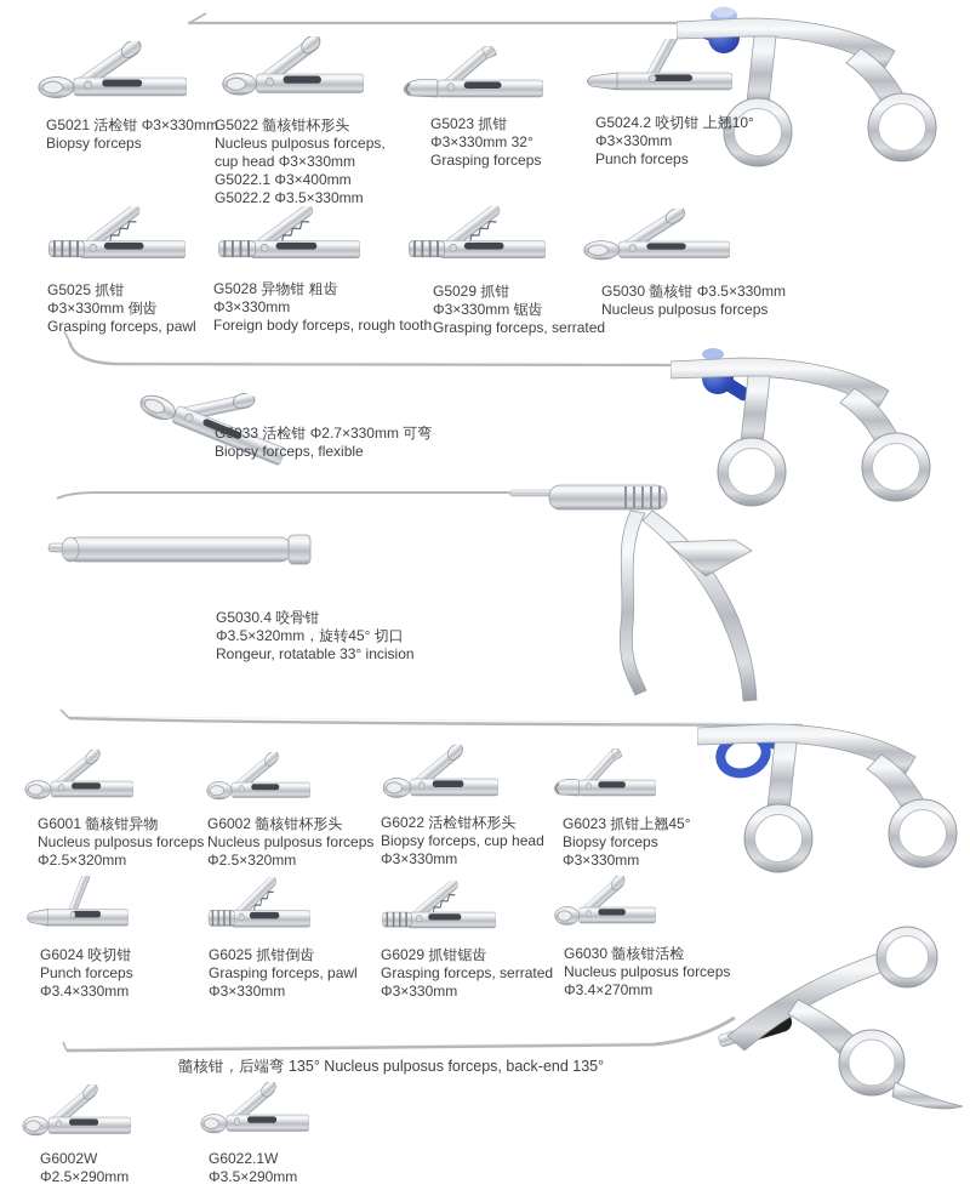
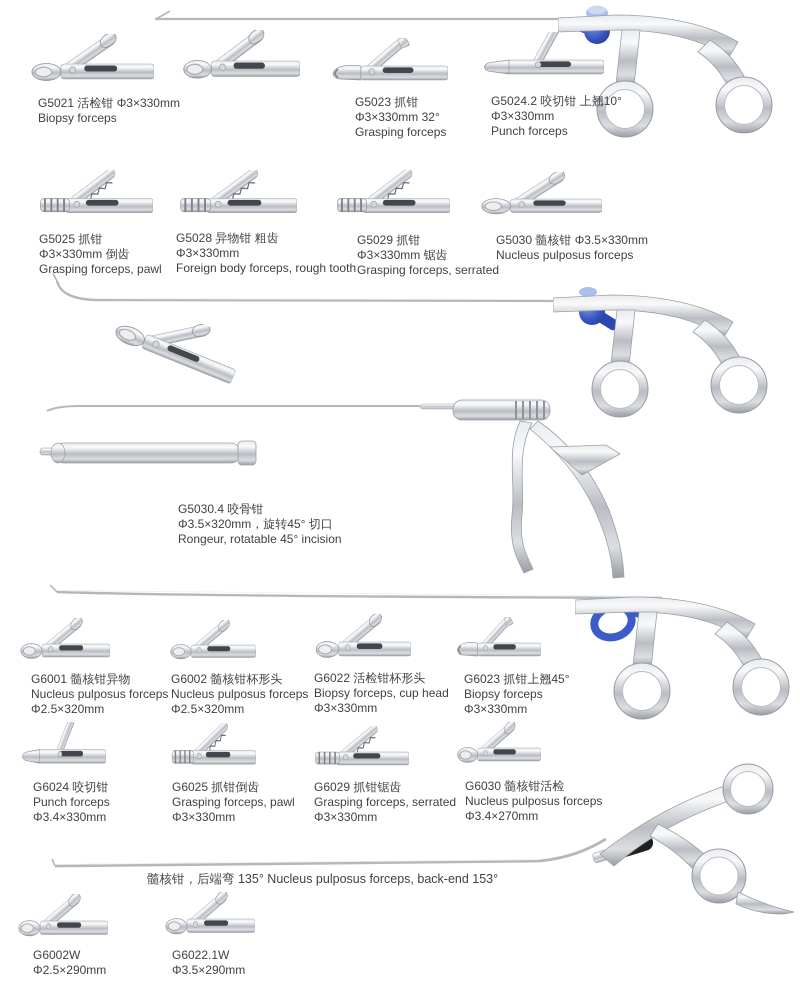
  G5021 活检钳 Φ3×330mm
  Biopsy forceps
- G5022 髓核钳杯形头
- Nucleus pulposus forceps,
- cup head Φ3×330mm
- G5022.1 Φ3×400mm
- G5022.2 Φ3.5×330mm
  G5023 抓钳
  Φ3×330mm 32°
  Grasping forceps
  G5024.2 咬切钳 上翘10°
  Φ3×330mm
  Punch forceps
  G5025 抓钳
  Φ3×330mm 倒齿
  Grasping forceps, pawl
  G5028 异物钳 粗齿
  Φ3×330mm
  Foreign body forceps, rough tooth
  G5029 抓钳
  Φ3×330mm 锯齿
  Grasping forceps, serrated
  G5030 髓核钳 Φ3.5×330mm
  Nucleus pulposus forceps
- G5033 活检钳 Φ2.7×330mm 可弯
- Biopsy forceps, flexible
  G5030.4 咬骨钳
  Φ3.5×320mm，旋转45° 切口
- Rongeur, rotatable 33° incision
+ Rongeur, rotatable 45° incision
  G6001 髓核钳异物
  Nucleus pulposus forceps
  Φ2.5×320mm
  G6002 髓核钳杯形头
  Nucleus pulposus forceps
  Φ2.5×320mm
  G6022 活检钳杯形头
  Biopsy forceps, cup head
  Φ3×330mm
  G6023 抓钳上翘45°
  Biopsy forceps
  Φ3×330mm
  G6024 咬切钳
  Punch forceps
  Φ3.4×330mm
  G6025 抓钳倒齿
  Grasping forceps, pawl
  Φ3×330mm
  G6029 抓钳锯齿
  Grasping forceps, serrated
  Φ3×330mm
  G6030 髓核钳活检
  Nucleus pulposus forceps
  Φ3.4×270mm
- 髓核钳，后端弯 135° Nucleus pulposus forceps, back-end 135°
+ 髓核钳，后端弯 135° Nucleus pulposus forceps, back-end 153°
  G6002W
  Φ2.5×290mm
  G6022.1W
  Φ3.5×290mm
